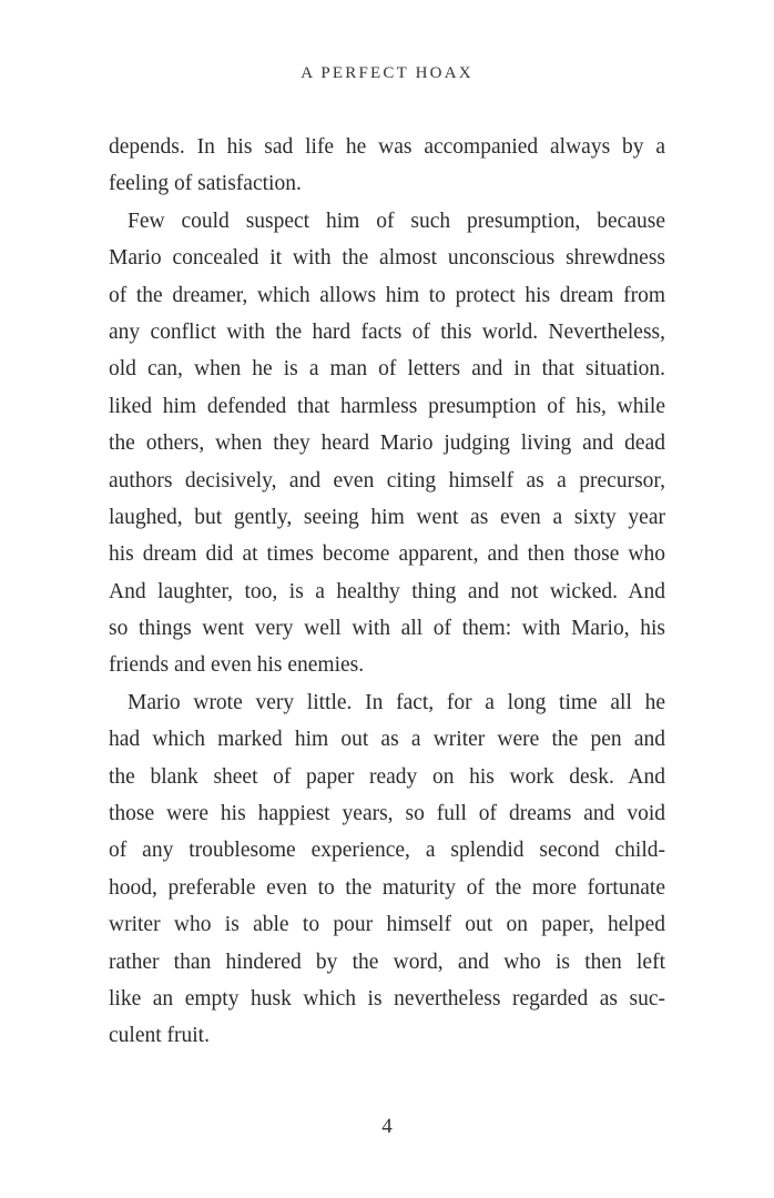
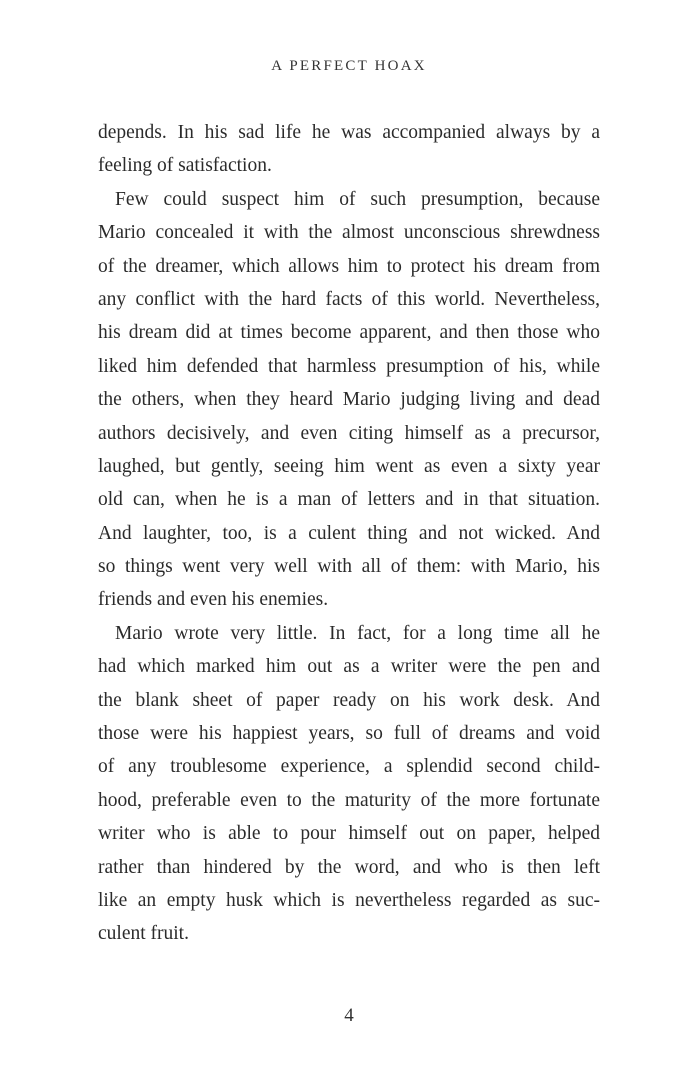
  A PERFECT HOAX
  depends. In his sad life he was accompanied always by a
  feeling of satisfaction.
  Few could suspect him of such presumption, because
  Mario concealed it with the almost unconscious shrewdness
  of the dreamer, which allows him to protect his dream from
  any conflict with the hard facts of this world. Nevertheless,
- old can, when he is a man of letters and in that situation.
+ his dream did at times become apparent, and then those who
  liked him defended that harmless presumption of his, while
  the others, when they heard Mario judging living and dead
  authors decisively, and even citing himself as a precursor,
  laughed, but gently, seeing him went as even a sixty year
- his dream did at times become apparent, and then those who
+ old can, when he is a man of letters and in that situation.
- And laughter, too, is a healthy thing and not wicked. And
+ And laughter, too, is a culent thing and not wicked. And
  so things went very well with all of them: with Mario, his
  friends and even his enemies.
  Mario wrote very little. In fact, for a long time all he
  had which marked him out as a writer were the pen and
  the blank sheet of paper ready on his work desk. And
  those were his happiest years, so full of dreams and void
  of any troublesome experience, a splendid second child-
  hood, preferable even to the maturity of the more fortunate
  writer who is able to pour himself out on paper, helped
  rather than hindered by the word, and who is then left
  like an empty husk which is nevertheless regarded as suc-
  culent fruit.
  4
